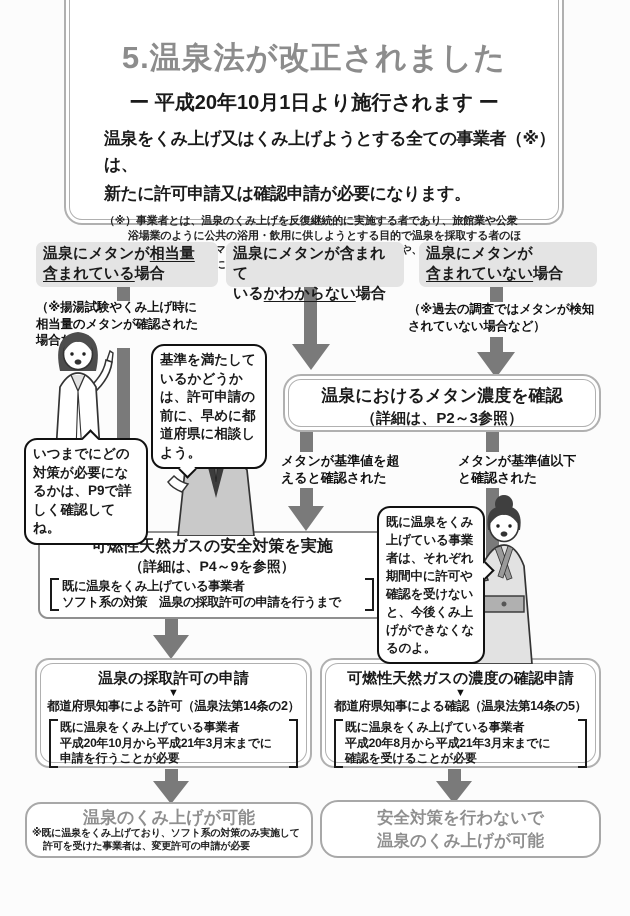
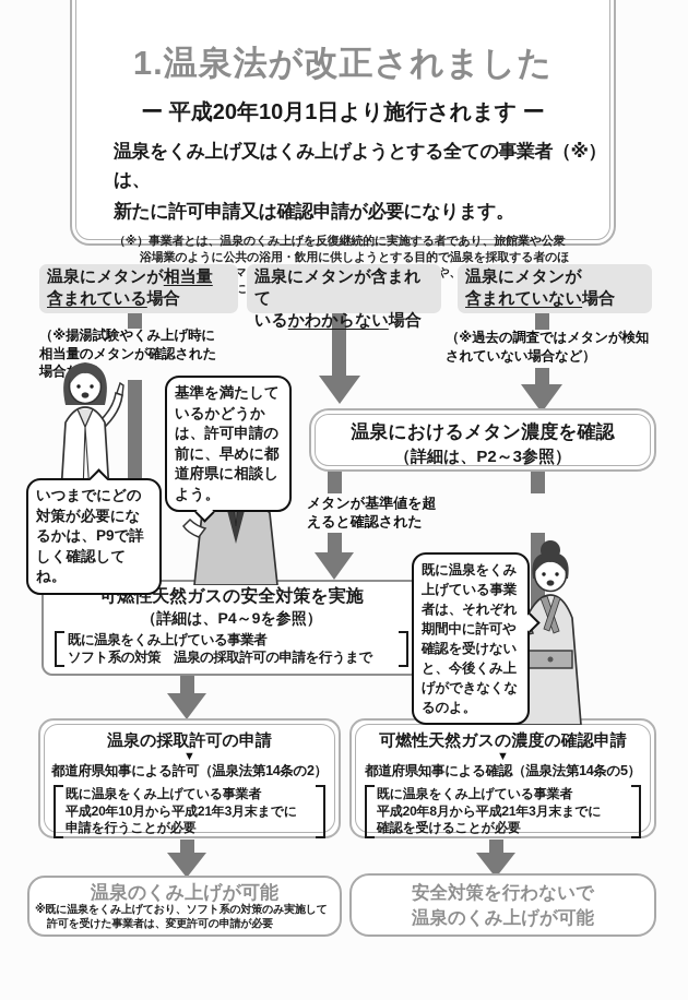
- 5.温泉法が改正されました
+ 1.温泉法が改正されました
  ー 平成20年10月1日より施行されます ー
  温泉をくみ上げ又はくみ上げようとする全ての事業者（※）は、
  新たに許可申請又は確認申請が必要になります。
  温泉にメタンが相当量
  含まれている場合
  温泉にメタンが含まれて
  いるかわからない場合
  温泉にメタンが
  含まれていない場合
  （※揚湯試験やくみ上げ時に相当量のメタンが確認された場合
  （※過去の調査ではメタンが検知されていない場合など）
  温泉におけるメタン濃度を確認
  （詳細は、P2～3参照）
  メタンが基準値を超えると確認された
- メタンが基準値以下と確認された
  可燃性天然ガスの安全対策を実施
  （詳細は、P4～9を参照）
  既に温泉をくみ上げている事業者
  ソフト系の対策 温泉の採取許可の申請を行うまで
  温泉の採取許可の申請
  ▼
  都道府県知事による許可（温泉法第14条の2）
  既に温泉をくみ上げている事業者
  平成20年10月から平成21年3月末までに
  申請を行うことが必要
  可燃性天然ガスの濃度の確認申請
  ▼
  都道府県知事による確認（温泉法第14条の5）
  既に温泉をくみ上げている事業者
  平成20年8月から平成21年3月末までに
  確認を受けることが必要
  温泉のくみ上げが可能
  ※既に温泉をくみ上げており、ソフト系の対策のみ実施して許可を受けた事業者は、変更許可の申請が必要
  安全対策を行わないで
  温泉のくみ上げが可能
  基準を満たしているかどうかは、許可申請の前に、早めに都道府県に相談しよう。
  いつまでにどの対策が必要になるかは、P9で詳しく確認してね。
  既に温泉をくみ上げている事業者は、それぞれ期間中に許可や確認を受けないと、今後くみ上げができなくなるのよ。
